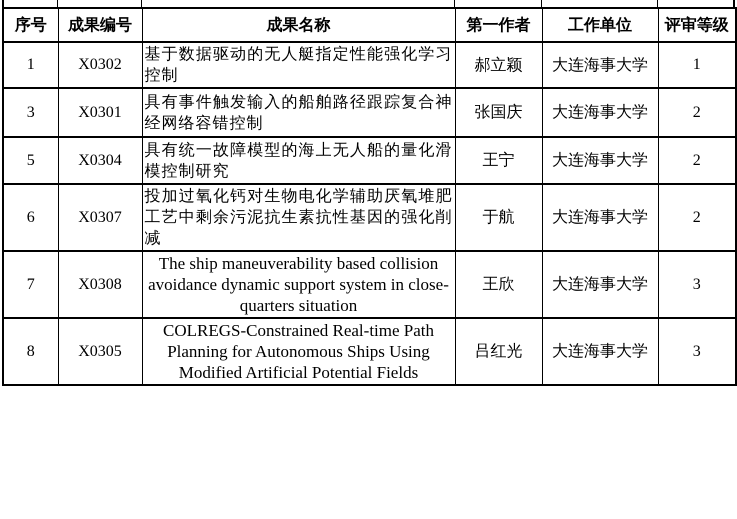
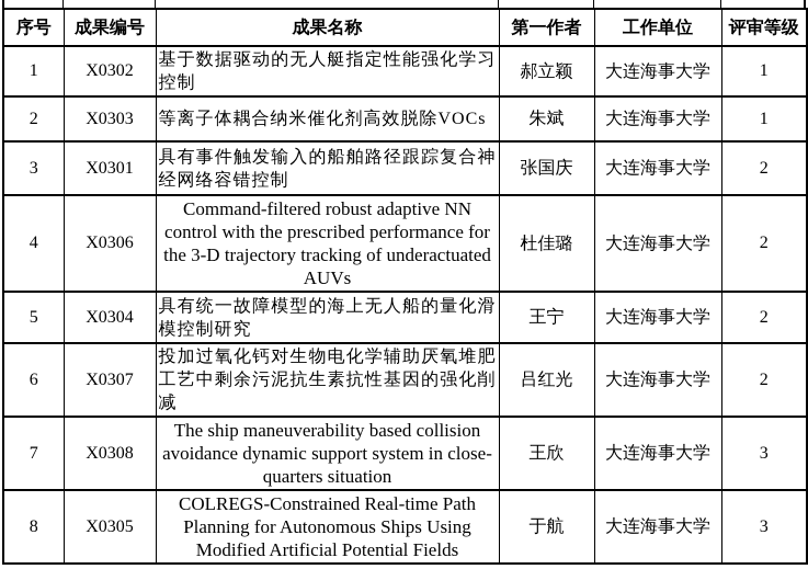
  序号	成果编号	成果名称	第一作者	工作单位	评审等级
  1	X0302	基于数据驱动的无人艇指定性能强化学习控制	郝立颖	大连海事大学	1
+ 2	X0303	等离子体耦合纳米催化剂高效脱除VOCs	朱斌	大连海事大学	1
  3	X0301	具有事件触发输入的船舶路径跟踪复合神经网络容错控制	张国庆	大连海事大学	2
+ 4	X0306	Command-filtered robust adaptive NN control with the prescribed performance for the 3-D trajectory tracking of underactuated AUVs	杜佳璐	大连海事大学	2
  5	X0304	具有统一故障模型的海上无人船的量化滑模控制研究	王宁	大连海事大学	2
- 6	X0307	投加过氧化钙对生物电化学辅助厌氧堆肥工艺中剩余污泥抗生素抗性基因的强化削减	于航	大连海事大学	2
+ 6	X0307	投加过氧化钙对生物电化学辅助厌氧堆肥工艺中剩余污泥抗生素抗性基因的强化削减	吕红光	大连海事大学	2
  7	X0308	The ship maneuverability based collision avoidance dynamic support system in close-quarters situation	王欣	大连海事大学	3
- 8	X0305	COLREGS-Constrained Real-time Path Planning for Autonomous Ships Using Modified Artificial Potential Fields	吕红光	大连海事大学	3
+ 8	X0305	COLREGS-Constrained Real-time Path Planning for Autonomous Ships Using Modified Artificial Potential Fields	于航	大连海事大学	3
